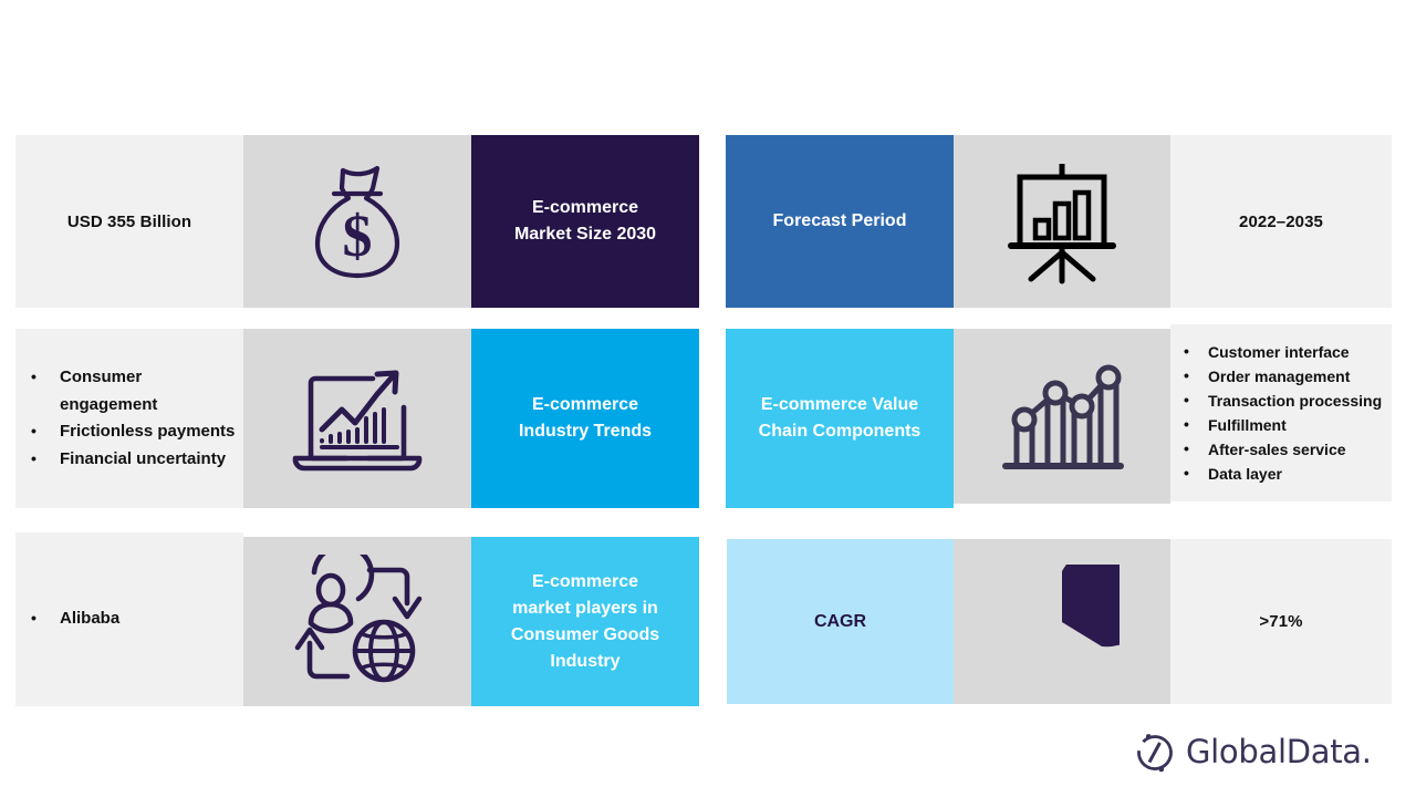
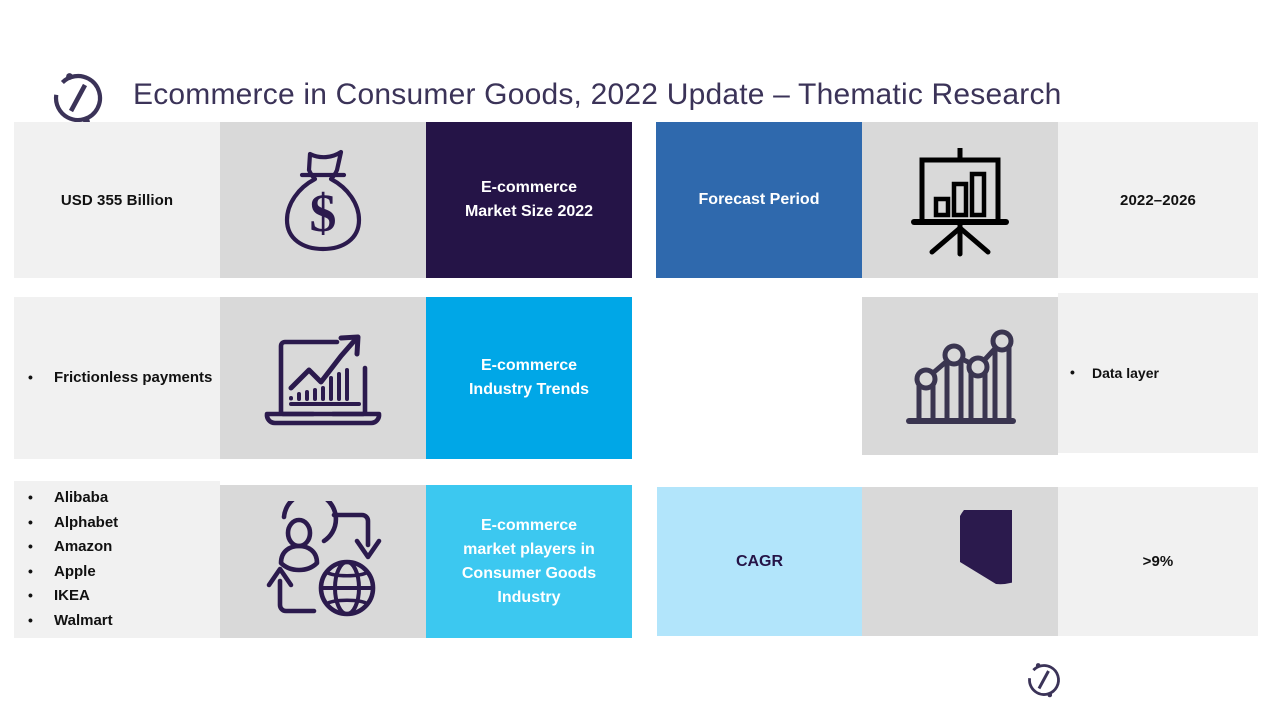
+ Ecommerce in Consumer Goods, 2022 Update – Thematic Research
  USD 355 Billion
  $
  E-commerce
- Market Size 2030
+ Market Size 2022
  Forecast Period
- 2022–2035
+ 2022–2026
- Consumer engagement
  Frictionless payments
- Financial uncertainty
  E-commerce
  Industry Trends
- E-commerce Value
- Chain Components
- Customer interface
- Order management
- Transaction processing
- Fulfillment
- After-sales service
  Data layer
  Alibaba
+ Alphabet
+ Amazon
+ Apple
+ IKEA
+ Walmart
  E-commerce
  market players in
  Consumer Goods
  Industry
  CAGR
- >71%
+ >9%
- GlobalData.
